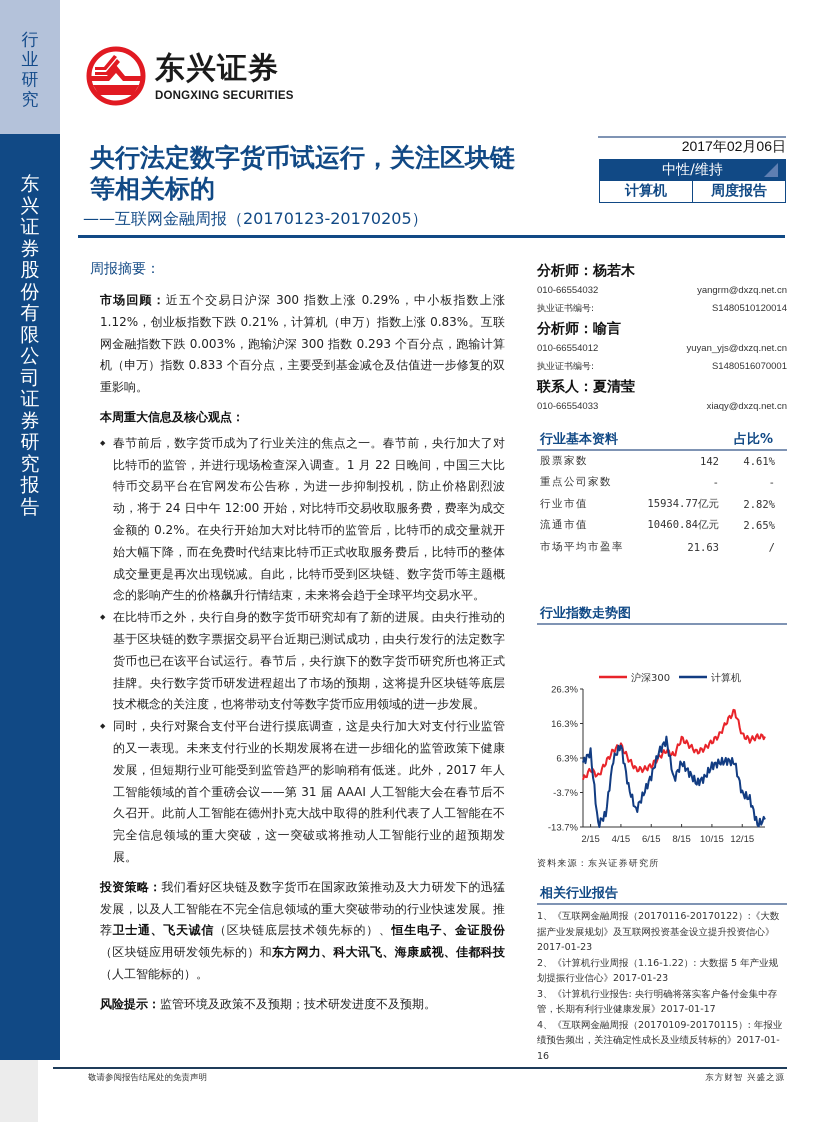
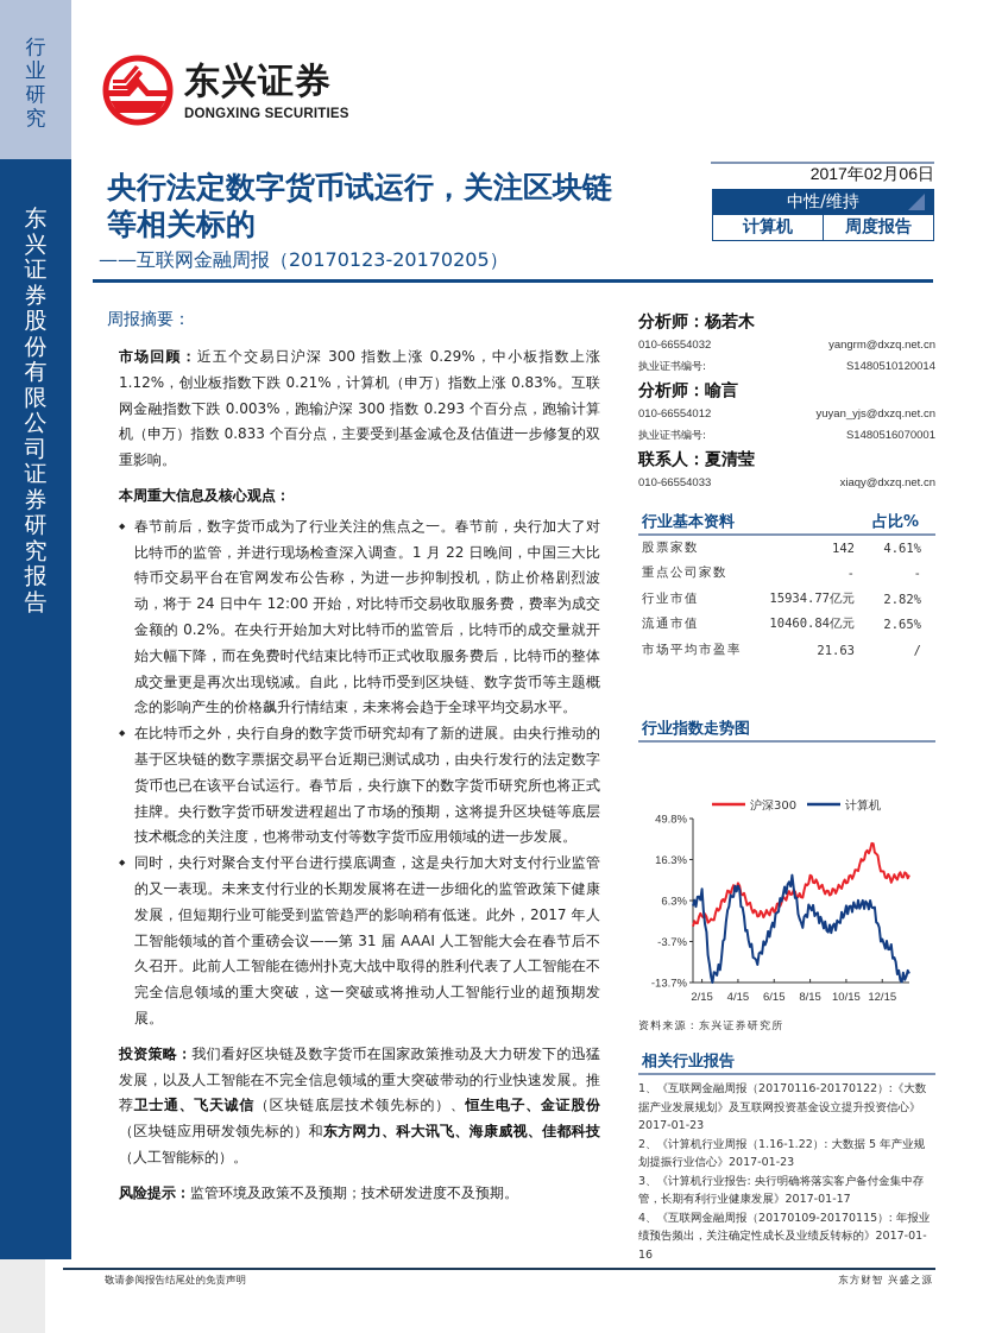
  行
  业
  研
  究
  东
  兴
  证
  券
  股
  份
  有
  限
  公
  司
  证
  券
  研
  究
  报
  告
  东兴证券
  DONGXING SECURITIES
  2017年02月06日
  中性/维持
  计算机
  周度报告
  央行法定数字货币试运行，关注区块链等相关标的
  ——互联网金融周报（20170123-20170205）
  周报摘要：
  市场回顾：近五个交易日沪深 300 指数上涨 0.29%，中小板指数上涨 1.12%，创业板指数下跌 0.21%，计算机（申万）指数上涨 0.83%。互联网金融指数下跌 0.003%，跑输沪深 300 指数 0.293 个百分点，跑输计算机（申万）指数 0.833 个百分点，主要受到基金减仓及估值进一步修复的双重影响。
  本周重大信息及核心观点：
  春节前后，数字货币成为了行业关注的焦点之一。春节前，央行加大了对比特币的监管，并进行现场检查深入调查。1 月 22 日晚间，中国三大比特币交易平台在官网发布公告称，为进一步抑制投机，防止价格剧烈波动，将于 24 日中午 12:00 开始，对比特币交易收取服务费，费率为成交金额的 0.2%。在央行开始加大对比特币的监管后，比特币的成交量就开始大幅下降，而在免费时代结束比特币正式收取服务费后，比特币的整体成交量更是再次出现锐减。自此，比特币受到区块链、数字货币等主题概念的影响产生的价格飙升行情结束，未来将会趋于全球平均交易水平。
  在比特币之外，央行自身的数字货币研究却有了新的进展。由央行推动的基于区块链的数字票据交易平台近期已测试成功，由央行发行的法定数字货币也已在该平台试运行。春节后，央行旗下的数字货币研究所也将正式挂牌。央行数字货币研发进程超出了市场的预期，这将提升区块链等底层技术概念的关注度，也将带动支付等数字货币应用领域的进一步发展。
  同时，央行对聚合支付平台进行摸底调查，这是央行加大对支付行业监管的又一表现。未来支付行业的长期发展将在进一步细化的监管政策下健康发展，但短期行业可能受到监管趋严的影响稍有低迷。此外，2017 年人工智能领域的首个重磅会议——第 31 届 AAAI 人工智能大会在春节后不久召开。此前人工智能在德州扑克大战中取得的胜利代表了人工智能在不完全信息领域的重大突破，这一突破或将推动人工智能行业的超预期发展。
  投资策略：我们看好区块链及数字货币在国家政策推动及大力研发下的迅猛发展，以及人工智能在不完全信息领域的重大突破带动的行业快速发展。推荐卫士通、飞天诚信（区块链底层技术领先标的）、恒生电子、金证股份（区块链应用研发领先标的）和东方网力、科大讯飞、海康威视、佳都科技（人工智能标的）。
  风险提示：监管环境及政策不及预期；技术研发进度不及预期。
  分析师：杨若木
  010-66554032
  yangrm@dxzq.net.cn
  执业证书编号:
  S1480510120014
  分析师：喻言
  010-66554012
  yuyan_yjs@dxzq.net.cn
  执业证书编号:
  S1480516070001
  联系人：夏清莹
  010-66554033
  xiaqy@dxzq.net.cn
  行业基本资料
  占比%
  股票家数	142	4.61%
  重点公司家数	-	-
  行业市值	15934.77亿元	2.82%
  流通市值	10460.84亿元	2.65%
  市场平均市盈率	21.63	/
  行业指数走势图
  沪深300
  计算机
- 26.3%
+ 49.8%
  16.3%
  6.3%
  -3.7%
  -13.7%
  2/15
  4/15
  6/15
  8/15
  10/15
  12/15
  资料来源：东兴证券研究所
  相关行业报告
  1、《互联网金融周报（20170116-20170122）:《大数据产业发展规划》及互联网投资基金设立提升投资信心》2017-01-23
  2、《计算机行业周报（1.16-1.22）: 大数据 5 年产业规划提振行业信心》2017-01-23
  3、《计算机行业报告: 央行明确将落实客户备付金集中存管，长期有利行业健康发展》2017-01-17
  4、《互联网金融周报（20170109-20170115）: 年报业绩预告频出，关注确定性成长及业绩反转标的》2017-01-16
  敬请参阅报告结尾处的免责声明
  东方财智 兴盛之源
